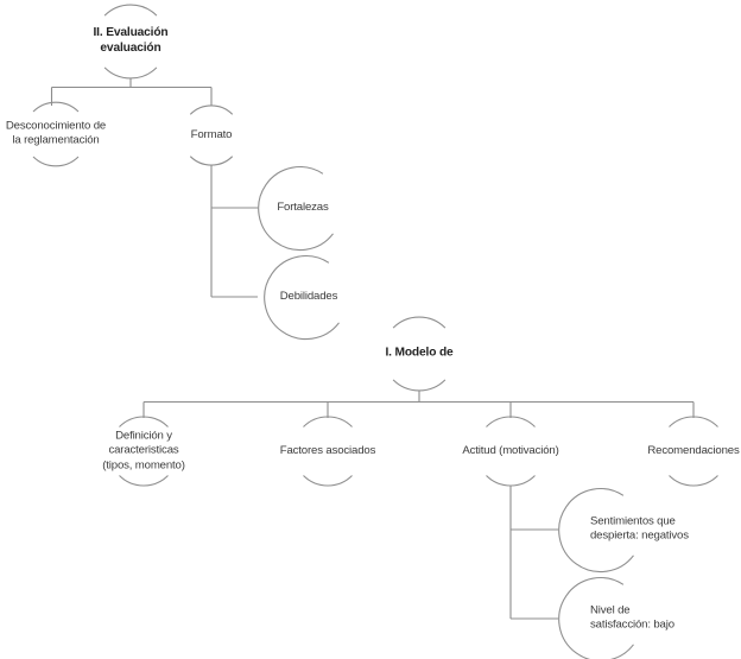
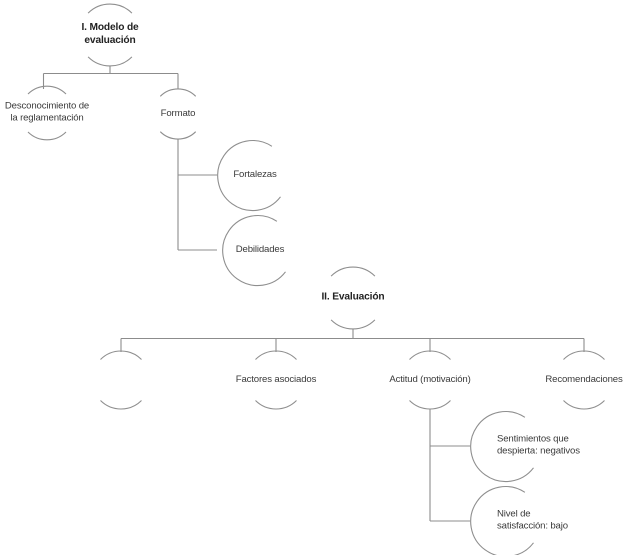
- II. Evaluación
+ I. Modelo de
  evaluación
  Desconocimiento de
  la reglamentación
  Formato
  Fortalezas
  Debilidades
- I. Modelo de
+ II. Evaluación
- Definición y
- caracteristicas
- (tipos, momento)
  Factores asociados
  Actitud (motivación)
  Recomendaciones
  Sentimientos que
  despierta: negativos
  Nivel de
  satisfacción: bajo
